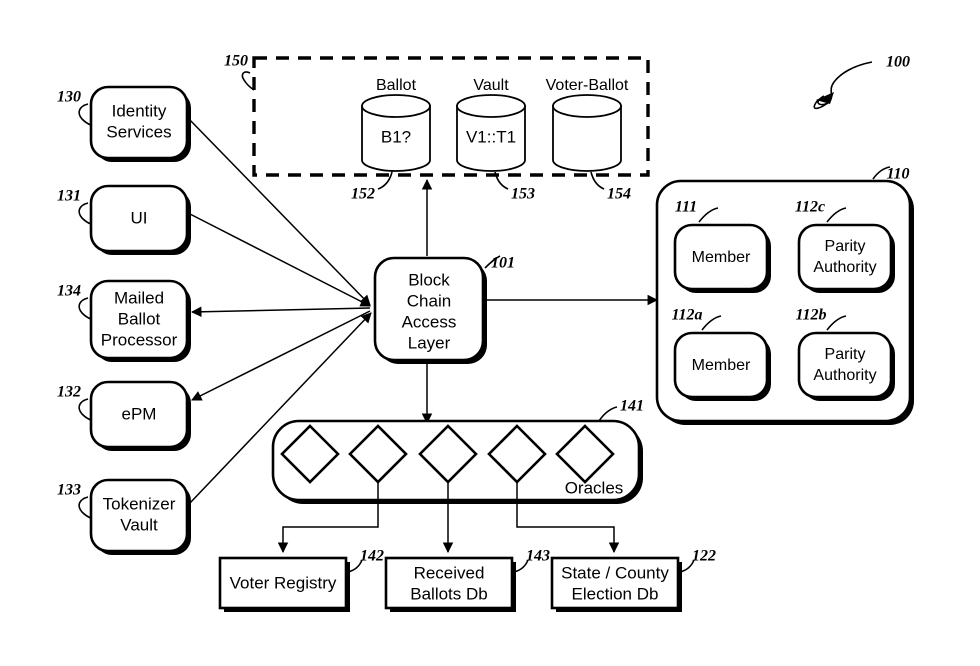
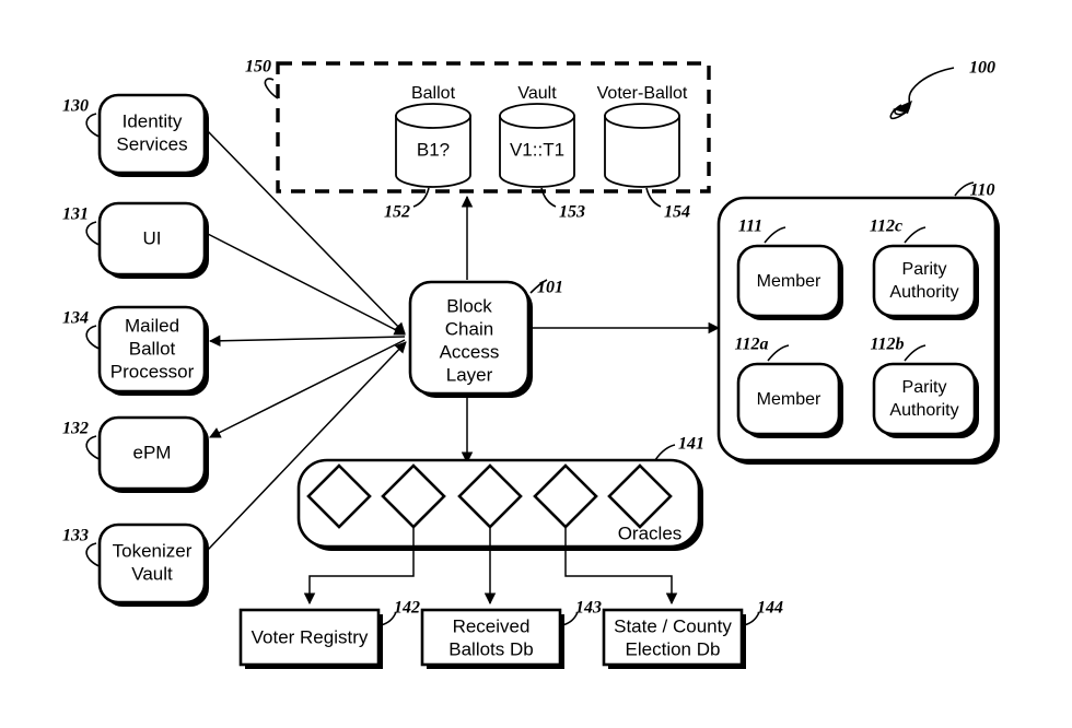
  100
  150
  Ballot
  B1?
  152
  Vault
  V1::T1
  153
  Voter-Ballot
  154
  Identity
  Services
  130
  UI
  131
  Mailed
  Ballot
  Processor
  134
  ePM
  132
  Tokenizer
  Vault
  133
  Block
  Chain
  Access
  Layer
  101
  110
  Member
  111
  Parity
  Authority
  112c
  Member
  112a
  Parity
  Authority
  112b
  141
  Oracles
  Voter Registry
  142
  Received
  Ballots Db
  143
  State / County
  Election Db
- 122
+ 144
